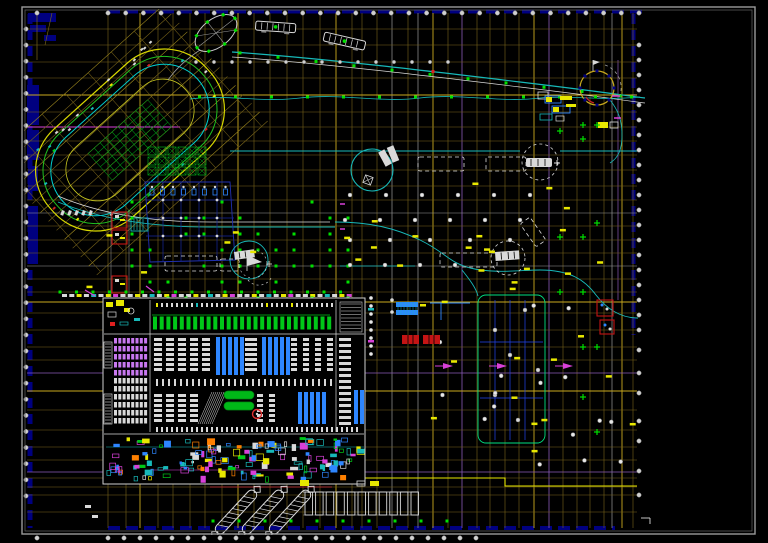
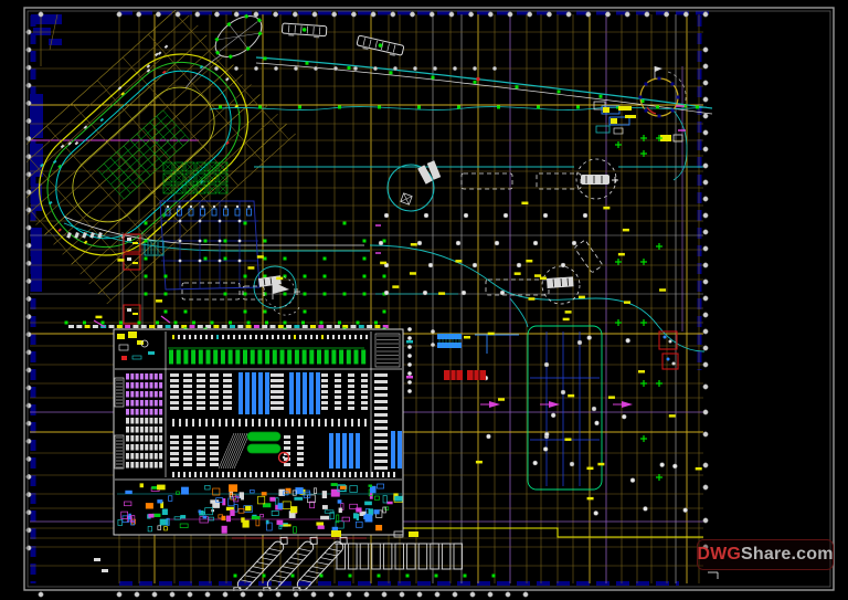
+ DWG
+ Share.com
